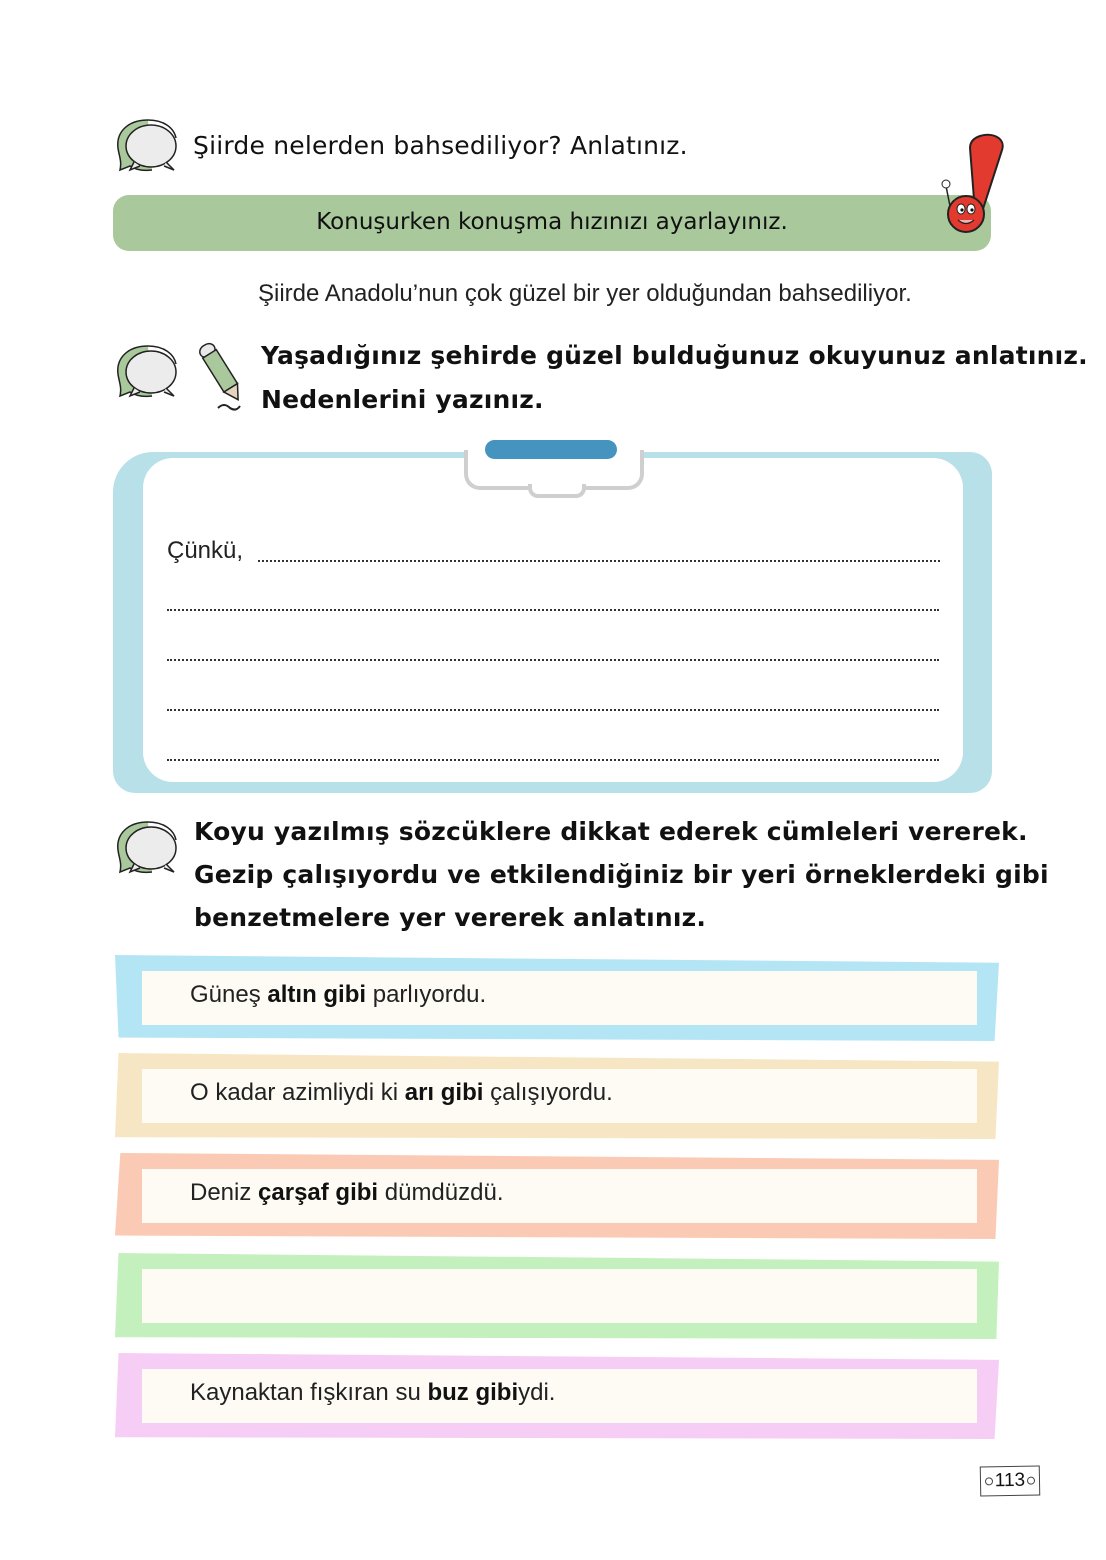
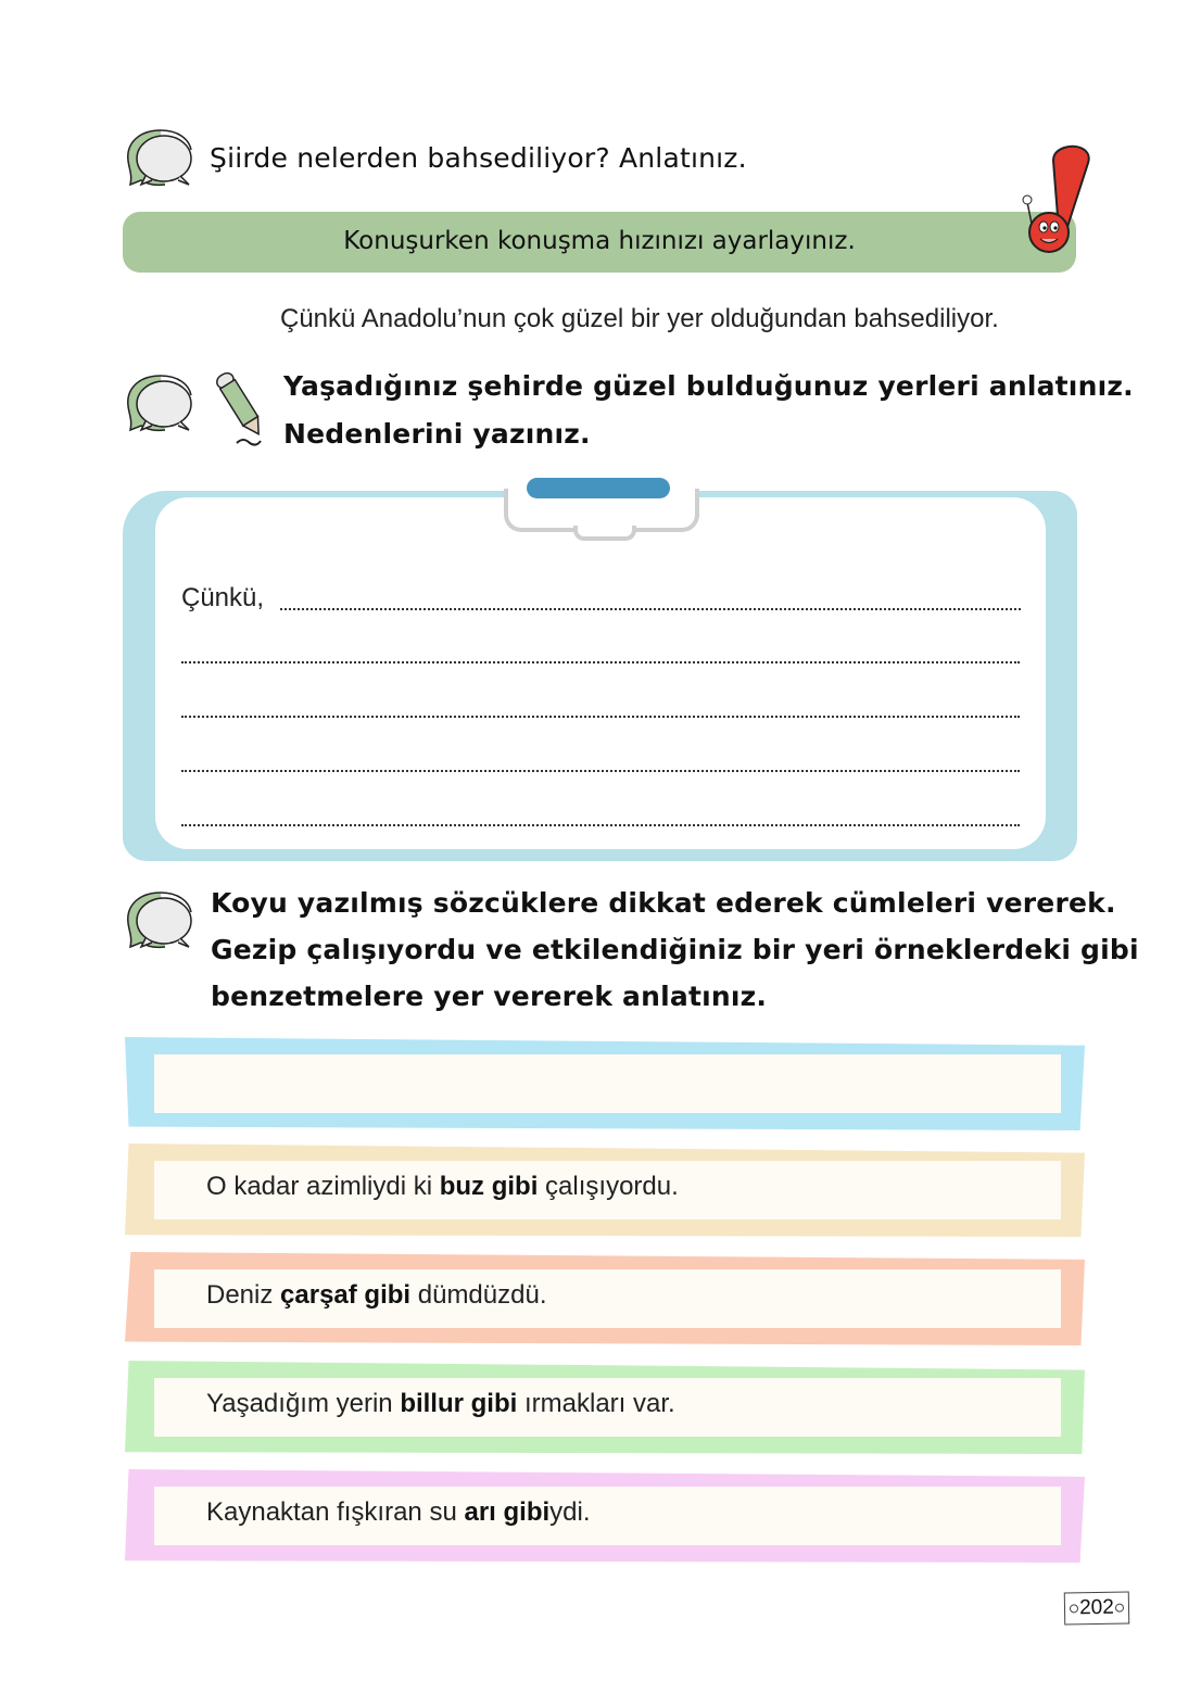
  Şiirde nelerden bahsediliyor? Anlatınız.
  Konuşurken konuşma hızınızı ayarlayınız.
- Şiirde Anadolu’nun çok güzel bir yer olduğundan bahsediliyor.
+ Çünkü Anadolu’nun çok güzel bir yer olduğundan bahsediliyor.
- Yaşadığınız şehirde güzel bulduğunuz okuyunuz anlatınız.
+ Yaşadığınız şehirde güzel bulduğunuz yerleri anlatınız.
  Nedenlerini yazınız.
  Çünkü,
  Koyu yazılmış sözcüklere dikkat ederek cümleleri vererek.
  Gezip çalışıyordu ve etkilendiğiniz bir yeri örneklerdeki gibi
  benzetmelere yer vererek anlatınız.
- Güneş altın gibi parlıyordu.
- O kadar azimliydi ki arı gibi çalışıyordu.
+ O kadar azimliydi ki buz gibi çalışıyordu.
  Deniz çarşaf gibi dümdüzdü.
+ Yaşadığım yerin billur gibi ırmakları var.
- Kaynaktan fışkıran su buz gibiydi.
+ Kaynaktan fışkıran su arı gibiydi.
- 113
+ 202
